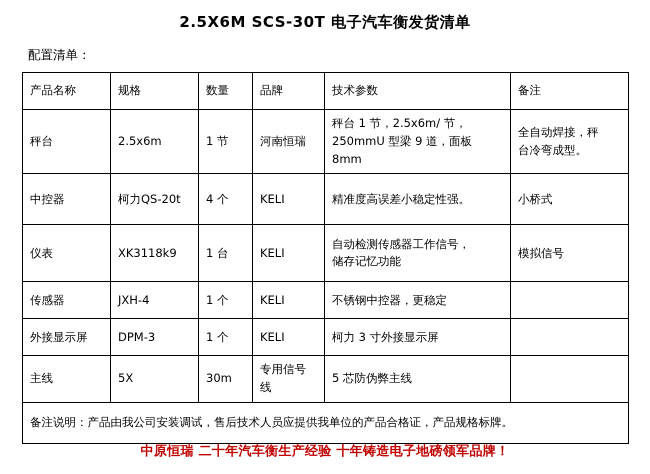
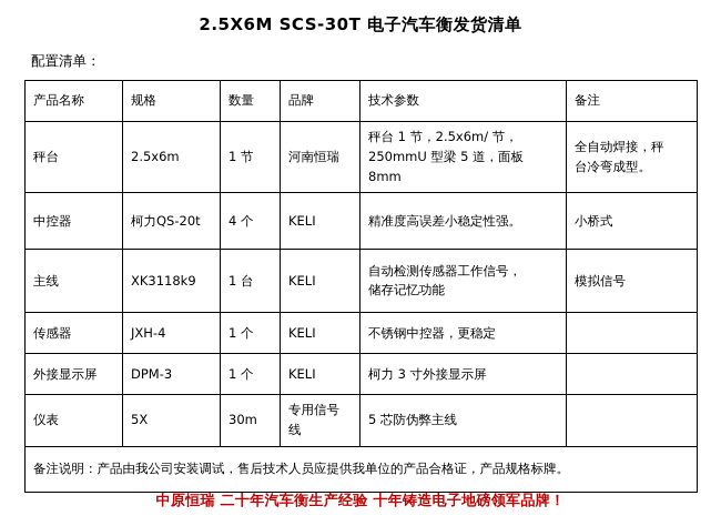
  2.5X6M SCS-30T 电子汽车衡发货清单
  配置清单：
  产品名称	规格	数量	品牌	技术参数	备注
- 秤台	2.5x6m	1 节	河南恒瑞	秤台 1 节，2.5x6m/ 节， 250mmU 型梁 9 道，面板 8mm	全自动焊接，秤 台冷弯成型。
+ 秤台	2.5x6m	1 节	河南恒瑞	秤台 1 节，2.5x6m/ 节， 250mmU 型梁 5 道，面板 8mm	全自动焊接，秤 台冷弯成型。
  中控器	柯力QS-20t	4 个	KELI	精准度高误差小稳定性强。	小桥式
- 仪表	XK3118k9	1 台	KELI	自动检测传感器工作信号， 储存记忆功能	模拟信号
+ 主线	XK3118k9	1 台	KELI	自动检测传感器工作信号， 储存记忆功能	模拟信号
  传感器	JXH-4	1 个	KELI	不锈钢中控器，更稳定
  外接显示屏	DPM-3	1 个	KELI	柯力 3 寸外接显示屏
- 主线	5X	30m	专用信号线	5 芯防伪弊主线
+ 仪表	5X	30m	专用信号线	5 芯防伪弊主线
  备注说明：产品由我公司安装调试，售后技术人员应提供我单位的产品合格证，产品规格标牌。
  中原恒瑞 二十年汽车衡生产经验 十年铸造电子地磅领军品牌！
